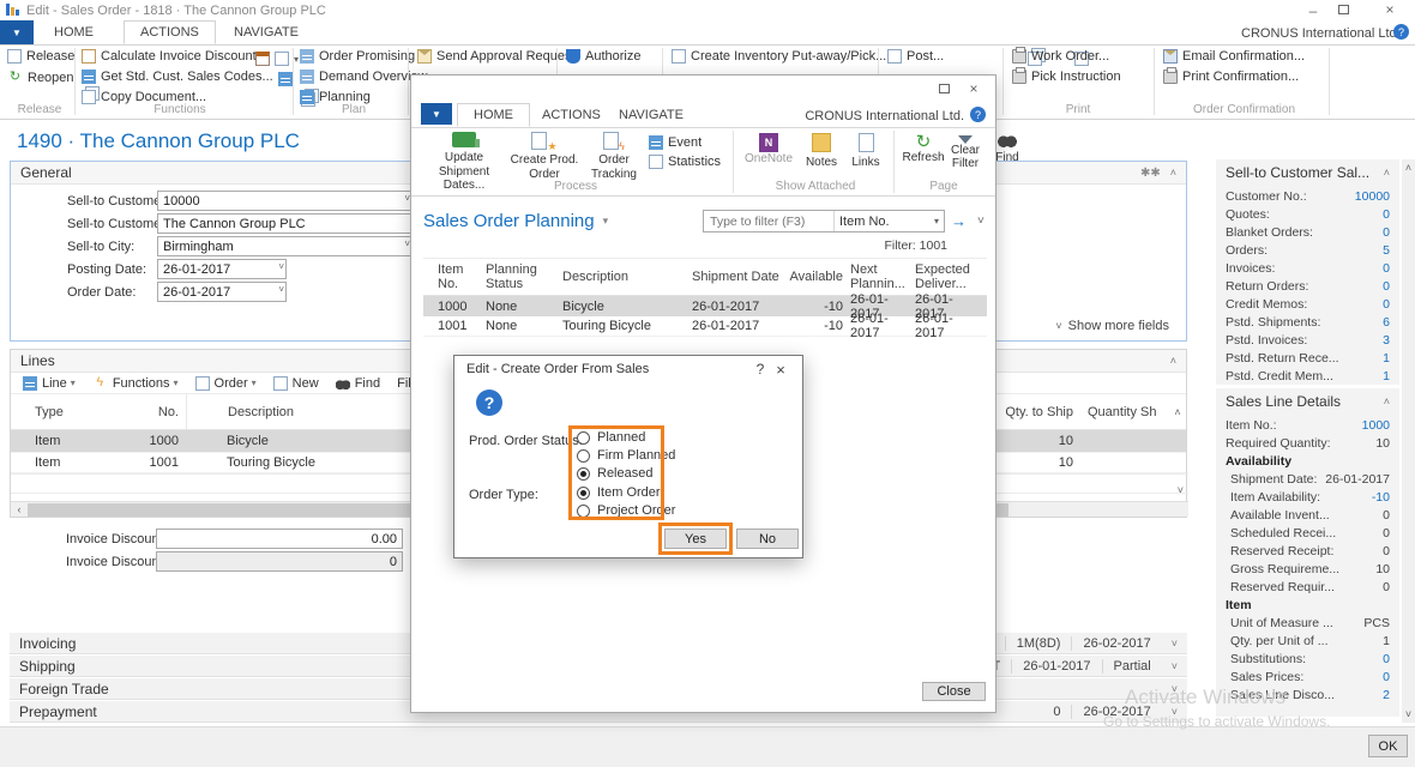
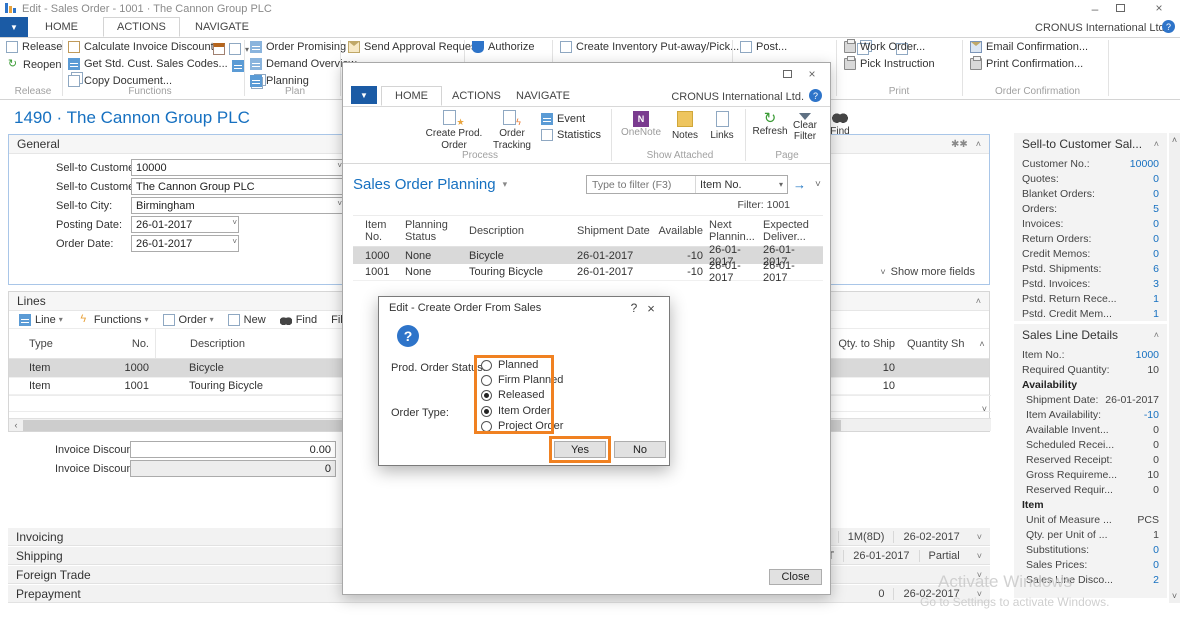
- Edit - Sales Order - 1818 · The Cannon Group PLC
+ Edit - Sales Order - 1001 · The Cannon Group PLC
  –
  ×
  ▼
  HOME
  ACTIONS
  NAVIGATE
  CRONUS International Lt
  ?
  Release
  ↻
  Reopen
  Release
  Calculate Invoice Discoun
  Get Std. Cust. Sales Codes...
  Copy Document...
  ▾
  Functions
  Order Promising
  Demand Overv
  Planning
  Plan
  Send Approval Reque
  Authorize
  Create Inventory Put-away/Pick..
  Post...
  Work Order...
  Pick Instruction
  Print
  Email Confirmation...
  Print Confirmation...
  Order Confirmation
  1490 · The Cannon Group PLC
  General
  ✱✱
  ˄
  10000
  ˅
  The Cannon Group PLC
  Sell-to City:
  Birmingham
  ˅
  Posting Date:
  26-01-2017
  ˅
  Order Date:
  26-01-2017
  ˅
  ˅
  Show more fields
  Lines
  ˄
  Line
  ▾
  ϟ
  Functions
  ▾
  Order
  ▾
  New
  Find
  Type
  No.
  Description
  Qty. to Ship
  Quantity Sh
  ˄
  Item
  1000
  Bicycle
  10
  Item
  1001
  Touring Bicycle
  10
  ˅
  ‹
  0.00
  Invoice Discou
  0
  Invoicing
  1M(8D)
  26-02-2017
  ˅
  Shipping
  26-01-2017
  Partial
  ˅
  Foreign Trade
  ˅
  Prepayment
  0
  26-02-2017
  ˅
  Sell-to Customer Sal...
  ˄
  Customer No.:
  10000
  Quotes:
  0
  Blanket Orders:
  0
  Orders:
  5
  Invoices:
  0
  Return Orders:
  0
  Credit Memos:
  0
  Pstd. Shipments:
  6
  Pstd. Invoices:
  3
  Pstd. Return Rece...
  1
  Pstd. Credit Mem...
  1
  Sales Line Details
  ˄
  Item No.:
  1000
  Required Quantity:
  10
  Availability
  Shipment Date:
  26-01-2017
  Item Availability:
  -10
  Available Invent...
  0
  Scheduled Recei...
  0
  Reserved Receipt:
  0
  Gross Requireme...
  10
  Reserved Requir...
  0
  Item
  Unit of Measure ...
  PCS
  Qty. per Unit of ...
  1
  Substitutions:
  0
  Sales Prices:
  0
  Sales Line Disco...
  2
  ˄
  ˅
- OK
  Activate Windows
  Go to Settings to activate Windows.
  ×
  ▼
  HOME
  ACTIONS
  NAVIGATE
  CRONUS International Ltd.
  ?
- Update Shipment Dates...
  ★
  Create Prod. Order
  ϟ
  Order Tracking
  Event
  Statistics
  Process
  N
  OneNote
  Notes
  Links
  Show Attached
  ↻
  Refresh
  Clear Filter
  Find
  Page
  Sales Order Planning
  ▾
  Type to filter (F3)
  Item No.
  ▾
  →
  ˅
  Filter: 1001
  Item No.
  Planning Status
  Description
  Shipment Date
  Available
  Next Plannin...
  Expected Deliver...
  1000
  None
  Bicycle
  26-01-2017
  -10
  26-01-2017
  26-01-2017
  1001
  None
  Touring Bicycle
  26-01-2017
  -10
  26-01-2017
  26-01-2017
  Close
  Edit - Create Order From Sales
  ?
  ×
  ?
  Prod. Order Status
  Order Type:
  Planned
  Firm Planned
  Released
  Item Order
  Project Order
  Yes
  No
